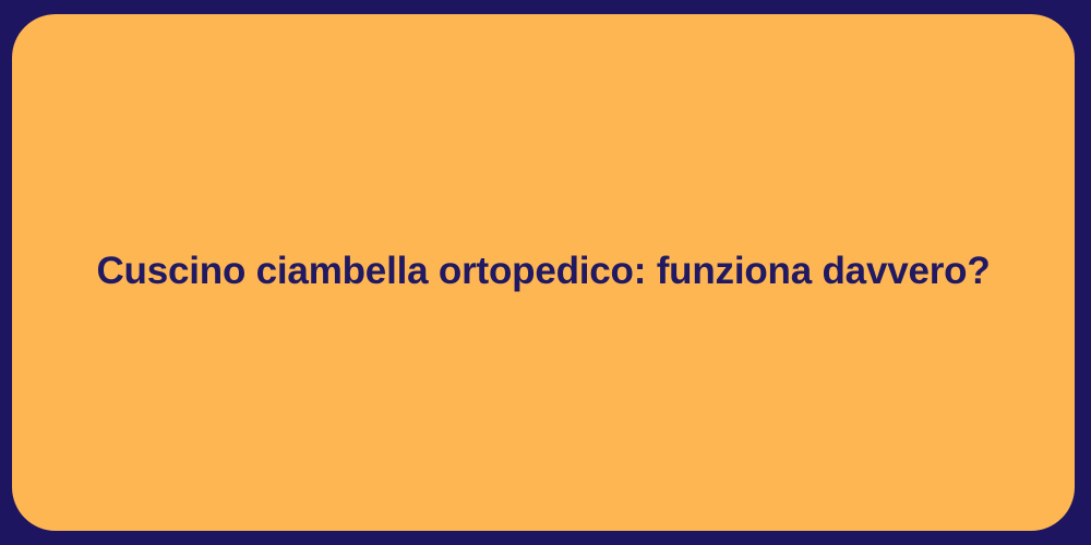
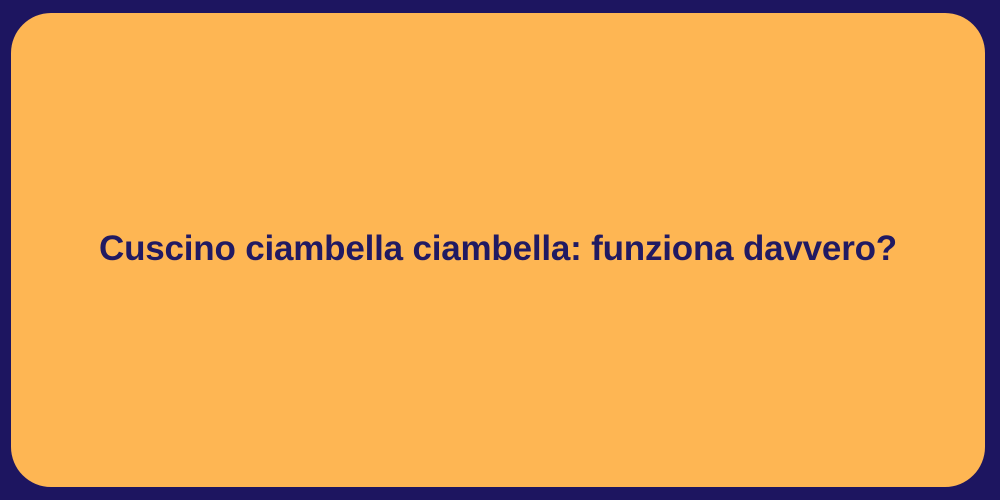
- Cuscino ciambella ortopedico: funziona davvero?
+ Cuscino ciambella ciambella: funziona davvero?
